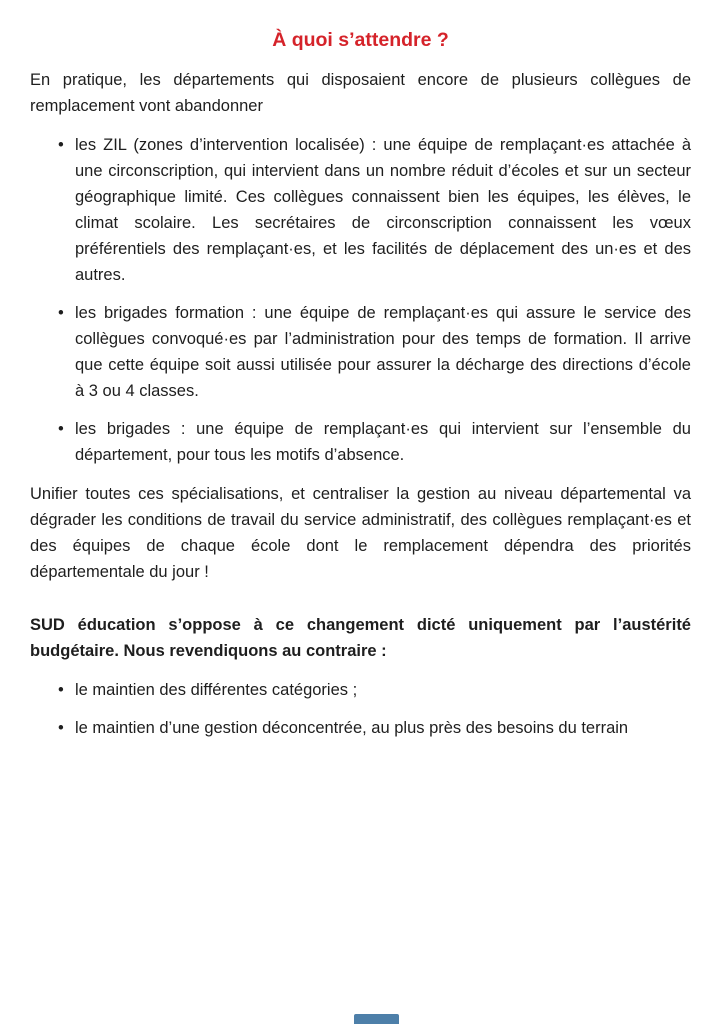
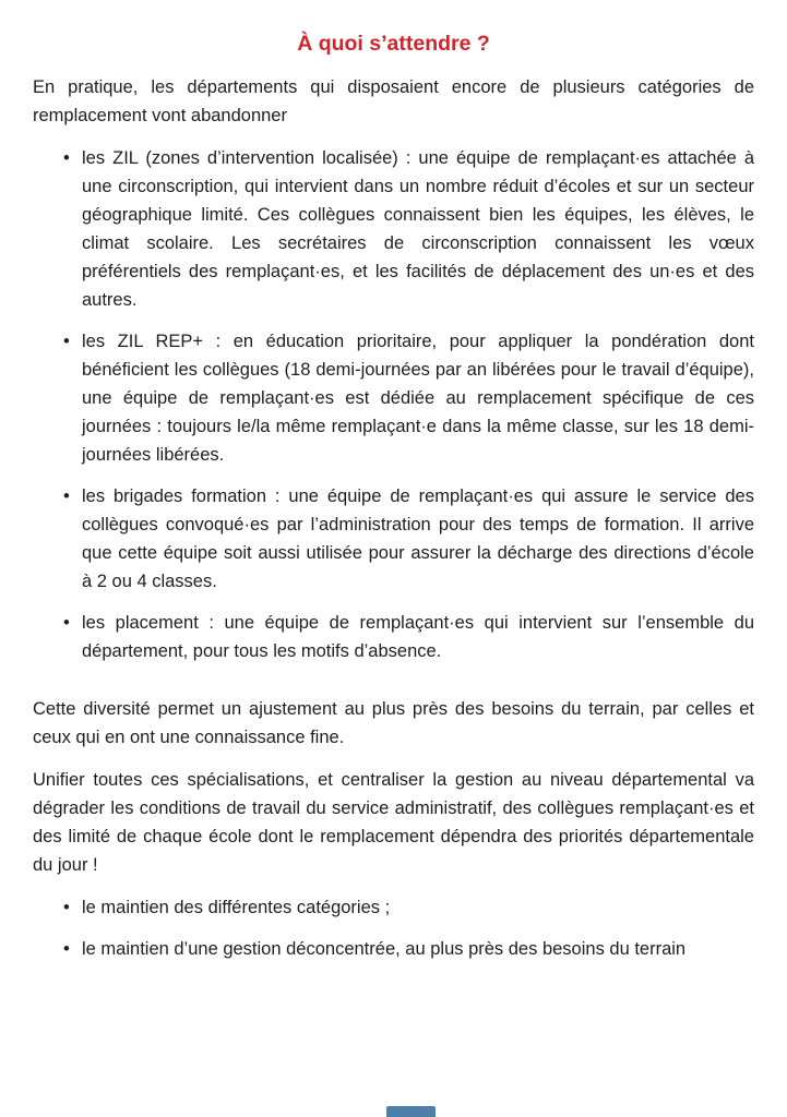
  À quoi s’attendre ?
- En pratique, les départements qui disposaient encore de plusieurs collègues de remplacement vont abandonner
+ En pratique, les départements qui disposaient encore de plusieurs catégories de remplacement vont abandonner
  les ZIL (zones d’intervention localisée) : une équipe de remplaçant·es atta­chée à une circonscription, qui intervient dans un nombre réduit d’écoles et sur un secteur géographique limité. Ces collègues connaissent bien les équipes, les élèves, le climat scolaire. Les secrétaires de circonscription connaissent les vœux préférentiels des remplaçant·es, et les facilités de dé­placement des un·es et des autres.
+ les ZIL REP+ : en éducation prioritaire, pour appliquer la pondération dont bénéficient les collègues (18 demi-journées par an libérées pour le travail d’équipe), une équipe de remplaçant·es est dédiée au remplacement spéci­fique de ces journées : toujours le/la même remplaçant·e dans la même classe, sur les 18 demi-journées libérées.
- les brigades formation : une équipe de remplaçant·es qui assure le service des collègues convoqué·es par l’administration pour des temps de formation. Il arrive que cette équipe soit aussi utilisée pour assurer la décharge des di­rections d’école à 3 ou 4 classes.
+ les brigades formation : une équipe de remplaçant·es qui assure le service des collègues convoqué·es par l’administration pour des temps de formation. Il arrive que cette équipe soit aussi utilisée pour assurer la décharge des di­rections d’école à 2 ou 4 classes.
- les brigades : une équipe de remplaçant·es qui intervient sur l’ensemble du département, pour tous les motifs d’absence.
+ les placement : une équipe de remplaçant·es qui intervient sur l’ensemble du département, pour tous les motifs d’absence.
+ Cette diversité permet un ajustement au plus près des besoins du terrain, par celles et ceux qui en ont une connaissance fine.
- Unifier toutes ces spécialisations, et centraliser la gestion au niveau départemen­tal va dégrader les conditions de travail du service administratif, des collègues remplaçant·es et des équipes de chaque école dont le remplacement dépendra des priorités départementale du jour !
+ Unifier toutes ces spécialisations, et centraliser la gestion au niveau départemen­tal va dégrader les conditions de travail du service administratif, des collègues remplaçant·es et des limité de chaque école dont le remplacement dépendra des priorités départementale du jour !
- SUD éducation s’oppose à ce changement dicté uniquement par l’austérité budgétaire. Nous revendiquons au contraire :
  le maintien des différentes catégories ;
  le maintien d’une gestion déconcentrée, au plus près des besoins du terrain
